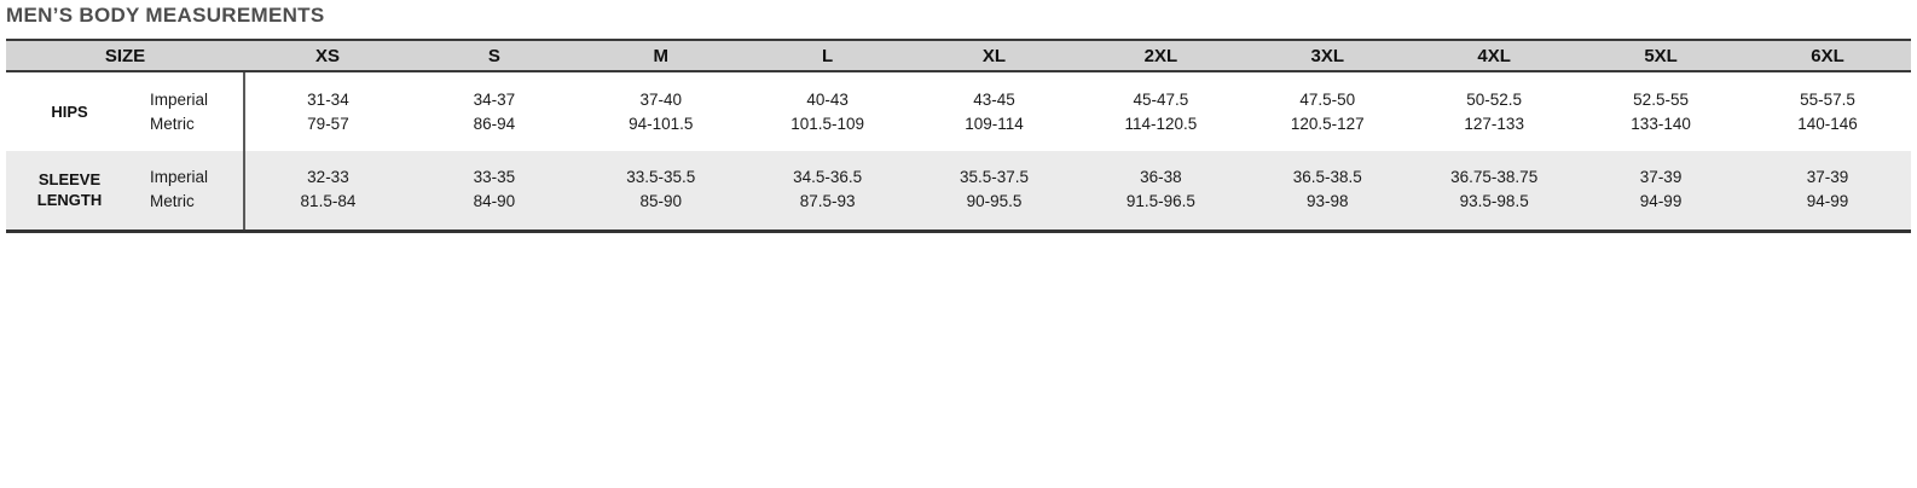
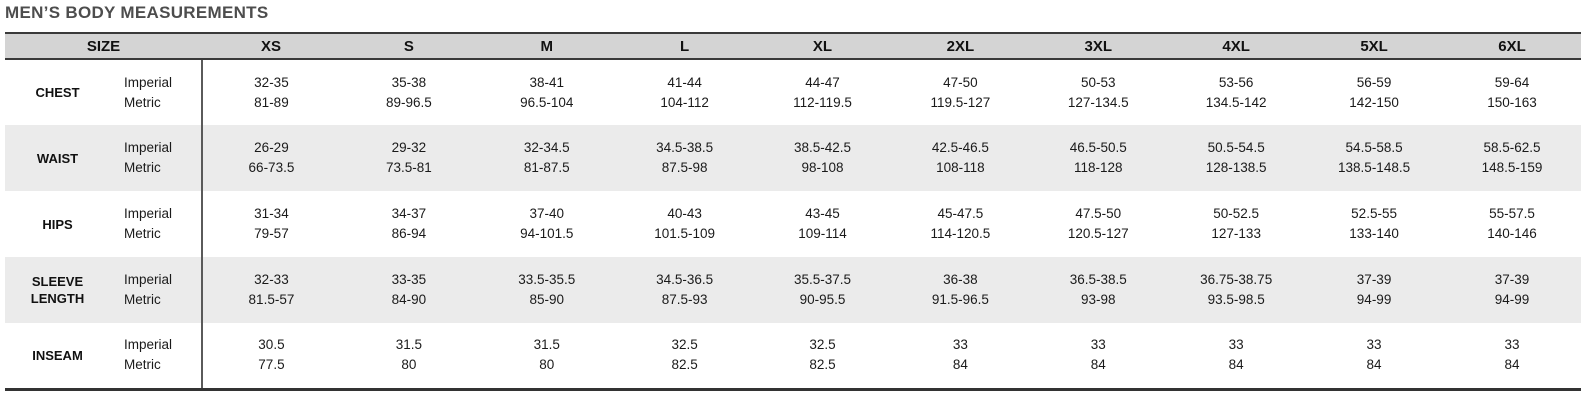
  MEN’S BODY MEASUREMENTS
  SIZE	XS	S	M	L	XL	2XL	3XL	4XL	5XL	6XL
+ CHEST	ImperialMetric	32-3581-89	35-3889-96.5	38-4196.5-104	41-44104-112	44-47112-119.5	47-50119.5-127	50-53127-134.5	53-56134.5-142	56-59142-150	59-64150-163
+ WAIST	ImperialMetric	26-2966-73.5	29-3273.5-81	32-34.581-87.5	34.5-38.587.5-98	38.5-42.598-108	42.5-46.5108-118	46.5-50.5118-128	50.5-54.5128-138.5	54.5-58.5138.5-148.5	58.5-62.5148.5-159
  HIPS	ImperialMetric	31-3479-57	34-3786-94	37-4094-101.5	40-43101.5-109	43-45109-114	45-47.5114-120.5	47.5-50120.5-127	50-52.5127-133	52.5-55133-140	55-57.5140-146
- SLEEVE LENGTH	ImperialMetric	32-3381.5-84	33-3584-90	33.5-35.585-90	34.5-36.587.5-93	35.5-37.590-95.5	36-3891.5-96.5	36.5-38.593-98	36.75-38.7593.5-98.5	37-3994-99	37-3994-99
+ SLEEVE LENGTH	ImperialMetric	32-3381.5-57	33-3584-90	33.5-35.585-90	34.5-36.587.5-93	35.5-37.590-95.5	36-3891.5-96.5	36.5-38.593-98	36.75-38.7593.5-98.5	37-3994-99	37-3994-99
+ INSEAM	ImperialMetric	30.577.5	31.580	31.580	32.582.5	32.582.5	3384	3384	3384	3384	3384
